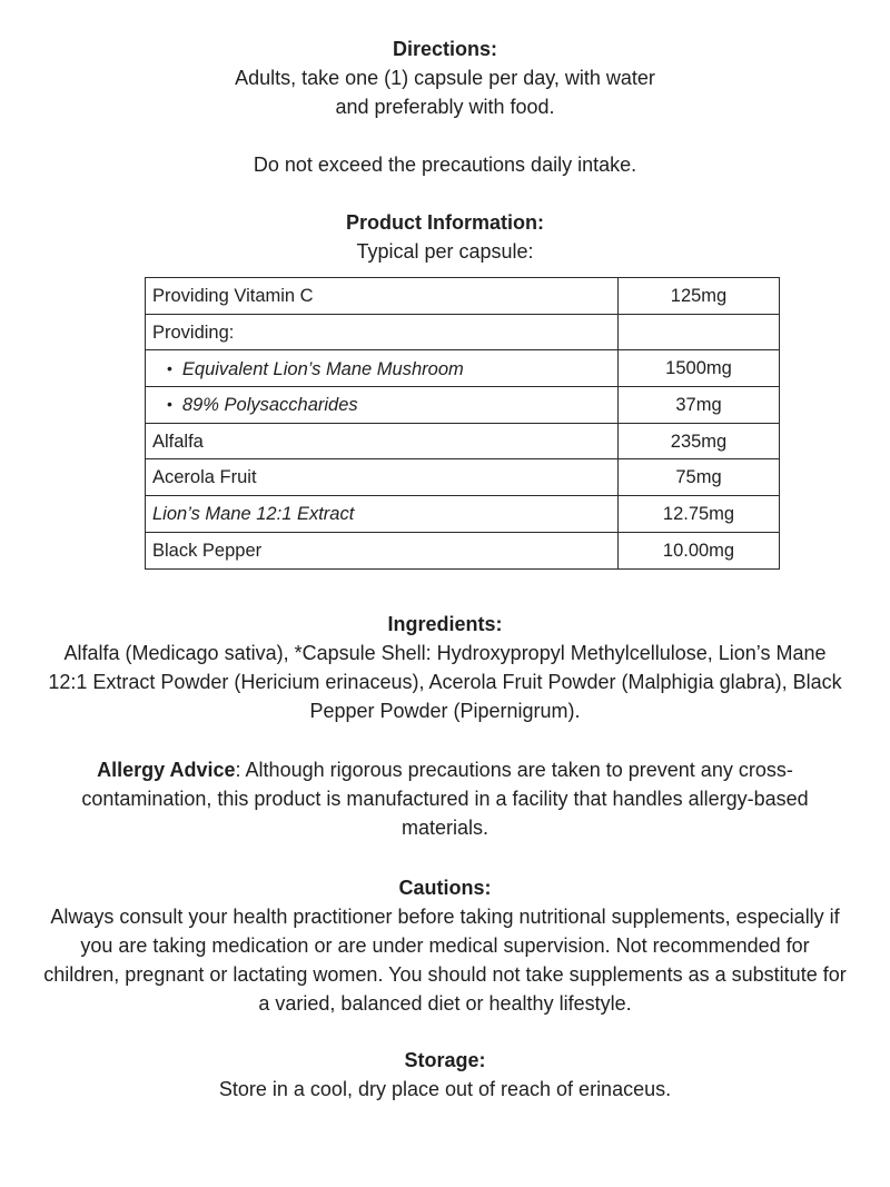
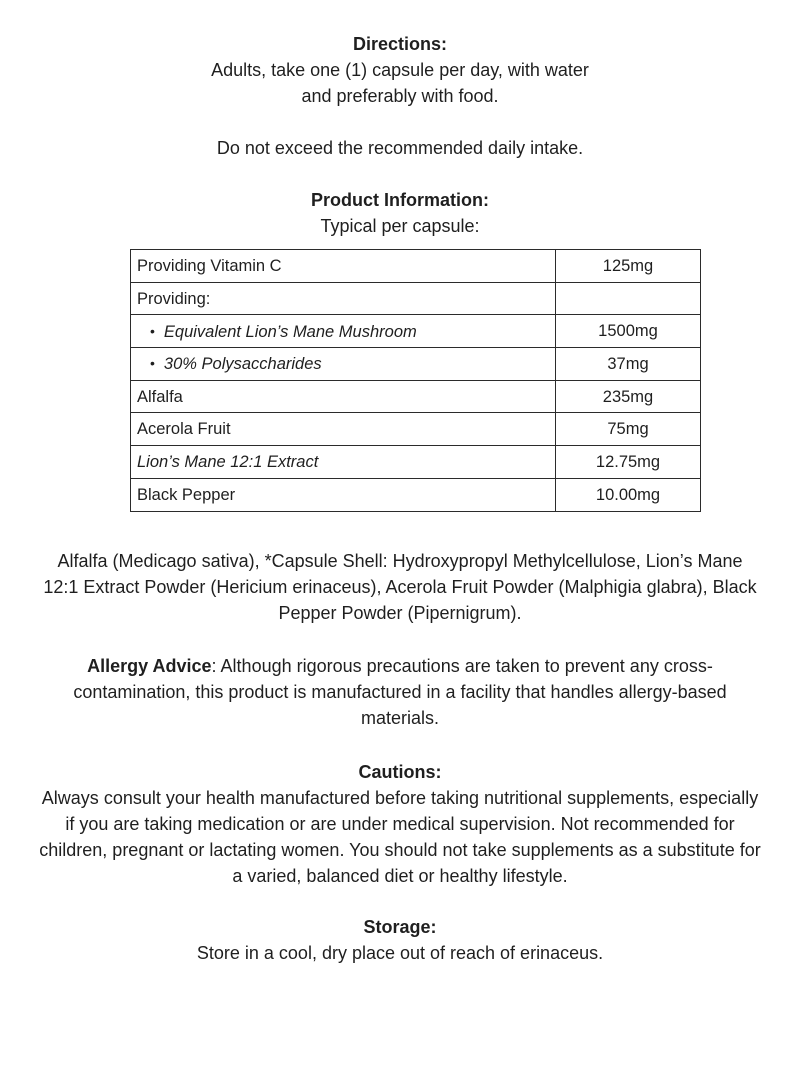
  Directions:
  Adults, take one (1) capsule per day, with water
  and preferably with food.
- Do not exceed the precautions daily intake.
+ Do not exceed the recommended daily intake.
  Product Information:
  Typical per capsule:
  Providing Vitamin C	125mg
  Providing:
  • Equivalent Lion’s Mane Mushroom	1500mg
- • 89% Polysaccharides	37mg
+ • 30% Polysaccharides	37mg
  Alfalfa	235mg
  Acerola Fruit	75mg
  Lion’s Mane 12:1 Extract	12.75mg
  Black Pepper	10.00mg
- Ingredients:
  Alfalfa (Medicago sativa), *Capsule Shell: Hydroxypropyl Methylcellulose, Lion’s Mane 12:1 Extract Powder (Hericium erinaceus), Acerola Fruit Powder (Malphigia glabra), Black Pepper Powder (Pipernigrum).
  Allergy Advice: Although rigorous precautions are taken to prevent any cross-contamination, this product is manufactured in a facility that handles allergy-based materials.
  Cautions:
- Always consult your health practitioner before taking nutritional supplements, especially if you are taking medication or are under medical supervision. Not recommended for children, pregnant or lactating women. You should not take supplements as a substitute for a varied, balanced diet or healthy lifestyle.
+ Always consult your health manufactured before taking nutritional supplements, especially if you are taking medication or are under medical supervision. Not recommended for children, pregnant or lactating women. You should not take supplements as a substitute for a varied, balanced diet or healthy lifestyle.
  Storage:
  Store in a cool, dry place out of reach of erinaceus.
